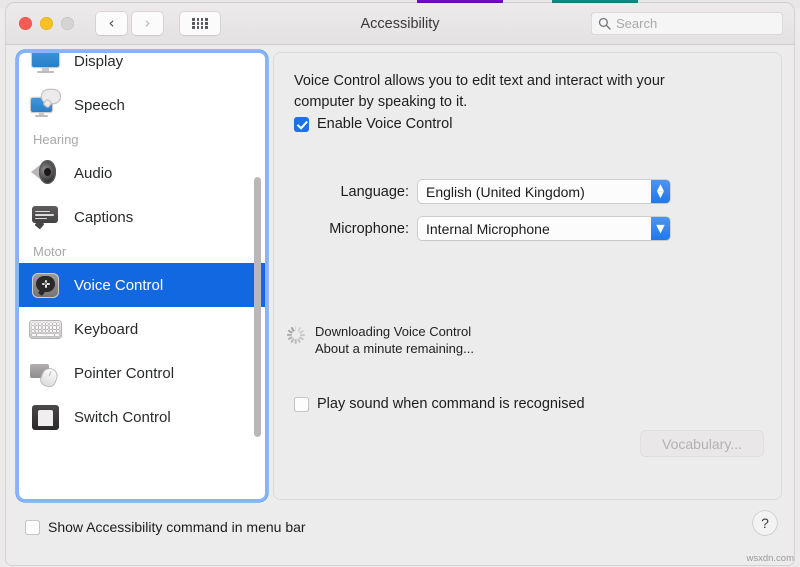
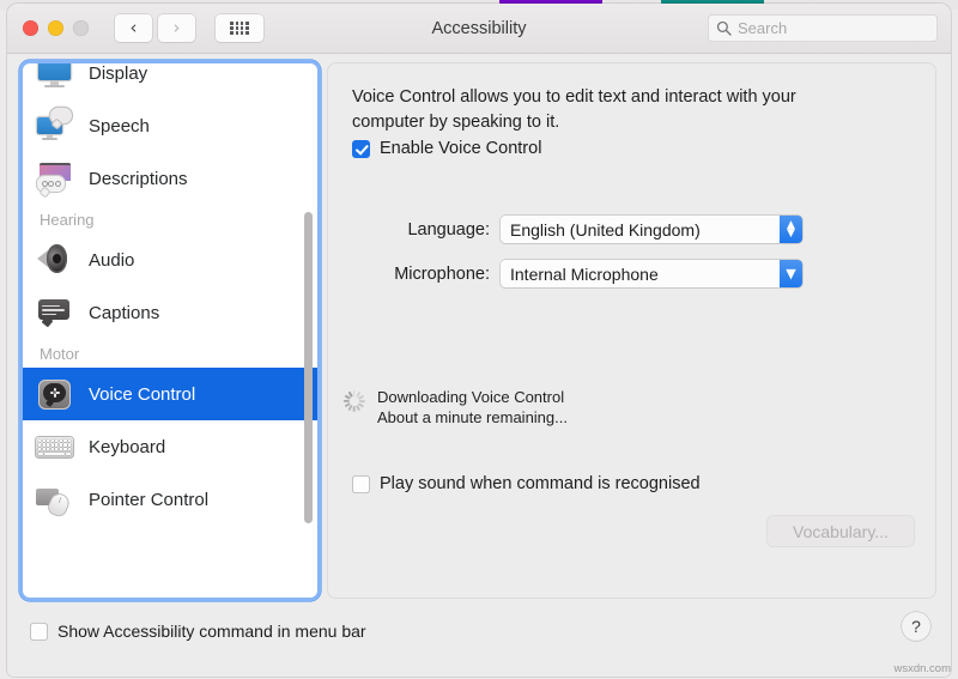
  ‹
  ›
  Accessibility
  Search
  Display
  Speech
+ Descriptions
  Hearing
  Audio
  Captions
  Motor
  Voice Control
  Keyboard
  Pointer Control
- Switch Control
  Voice Control allows you to edit text and interact with your computer by speaking to it.
  Enable Voice Control
  Language:
  English (United Kingdom)
  ▲
  ▼
  Microphone:
  Internal Microphone
  ▼
  Downloading Voice Control
  About a minute remaining...
  Play sound when command is recognised
  Vocabulary...
  Show Accessibility command in menu bar
  ?
  wsxdn.com
